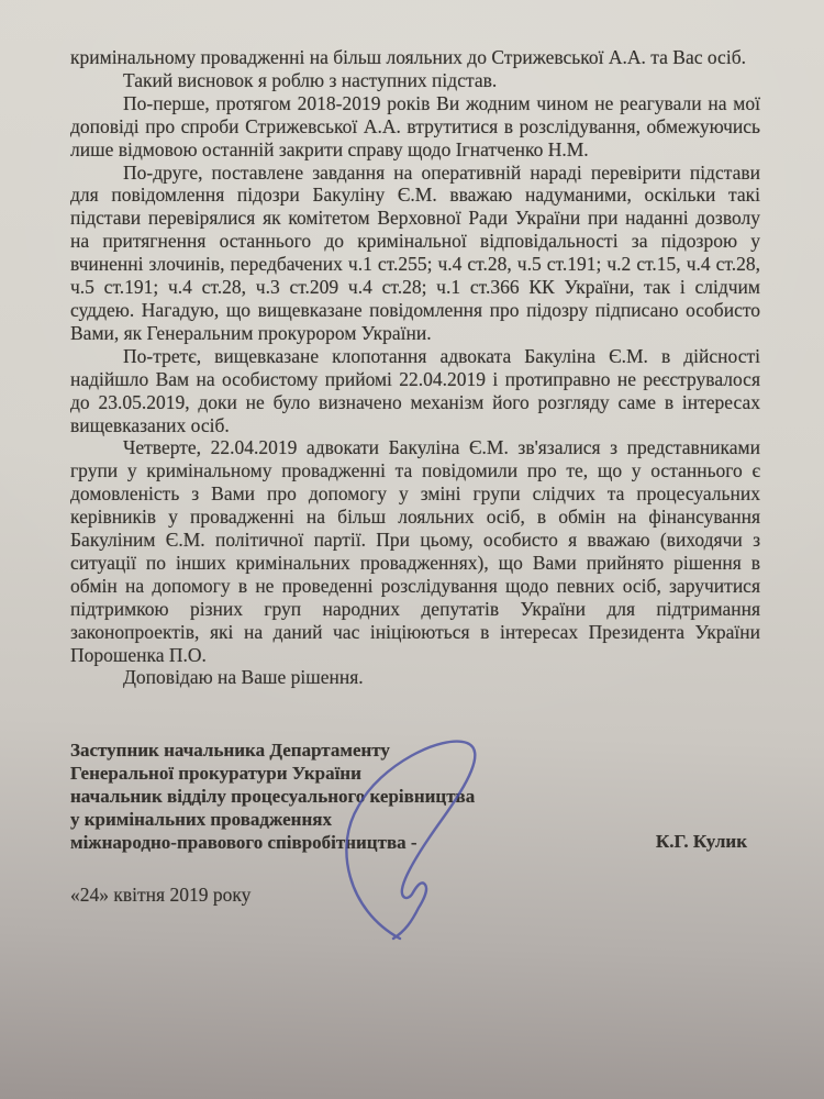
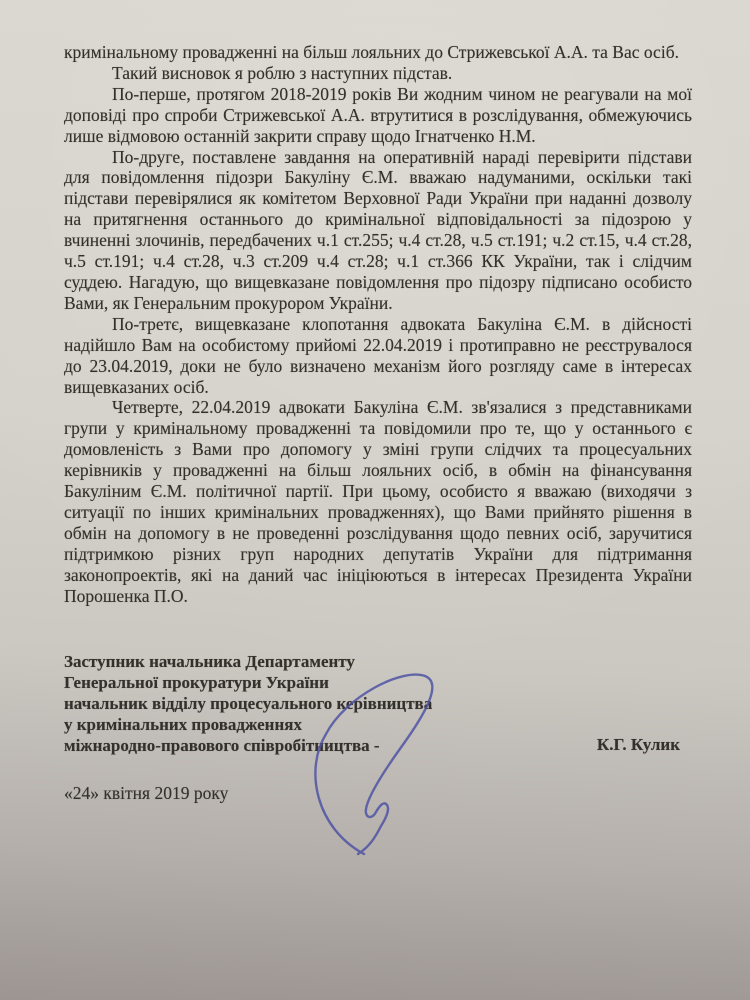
  кримінальному провадженні на більш лояльних до Стрижевської А.А. та Вас осіб.
  Такий висновок я роблю з наступних підстав.
  По-перше, протягом 2018-2019 років Ви жодним чином не реагували на мої доповіді про спроби Стрижевської А.А. втрутитися в розслідування, обмежуючись лише відмовою останній закрити справу щодо Ігнатченко Н.М.
  По-друге, поставлене завдання на оперативній нараді перевірити підстави для повідомлення підозри Бакуліну Є.М. вважаю надуманими, оскільки такі підстави перевірялися як комітетом Верховної Ради України при наданні дозволу на притягнення останнього до кримінальної відповідальності за підозрою у вчиненні злочинів, передбачених ч.1 ст.255; ч.4 ст.28, ч.5 ст.191; ч.2 ст.15, ч.4 ст.28, ч.5 ст.191; ч.4 ст.28, ч.3 ст.209 ч.4 ст.28; ч.1 ст.366 КК України, так і слідчим суддею. Нагадую, що вищевказане повідомлення про підозру підписано особисто Вами, як Генеральним прокурором України.
- По-третє, вищевказане клопотання адвоката Бакуліна Є.М. в дійсності надійшло Вам на особистому прийомі 22.04.2019 і протиправно не реєструвалося до 23.05.2019, доки не було визначено механізм його розгляду саме в інтересах вищевказаних осіб.
+ По-третє, вищевказане клопотання адвоката Бакуліна Є.М. в дійсності надійшло Вам на особистому прийомі 22.04.2019 і протиправно не реєструвалося до 23.04.2019, доки не було визначено механізм його розгляду саме в інтересах вищевказаних осіб.
  Четверте, 22.04.2019 адвокати Бакуліна Є.М. зв'язалися з представниками групи у кримінальному провадженні та повідомили про те, що у останнього є домовленість з Вами про допомогу у зміні групи слідчих та процесуальних керівників у провадженні на більш лояльних осіб, в обмін на фінансування Бакуліним Є.М. політичної партії. При цьому, особисто я вважаю (виходячи з ситуації по інших кримінальних провадженнях), що Вами прийнято рішення в обмін на допомогу в не проведенні розслідування щодо певних осіб, заручитися підтримкою різних груп народних депутатів України для підтримання законопроектів, які на даний час ініціюються в інтересах Президента України Порошенка П.О.
- Доповідаю на Ваше рішення.
  Заступник начальника Департаменту
  Генеральної прокуратури України
  начальник відділу процесуального керівництва
  у кримінальних провадженнях
  міжнародно-правового співробітництва -
  К.Г. Кулик
  «24» квітня 2019 року
